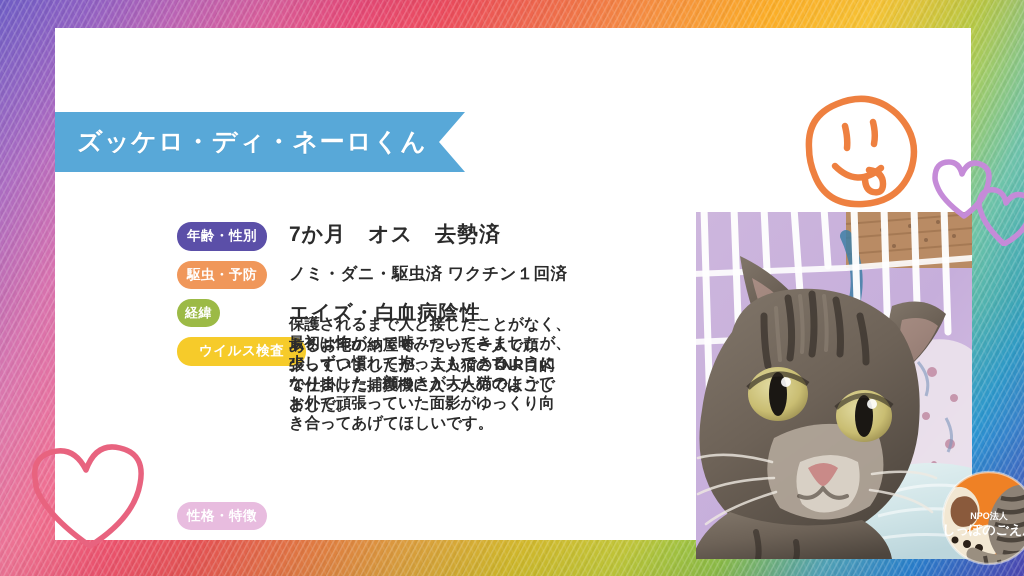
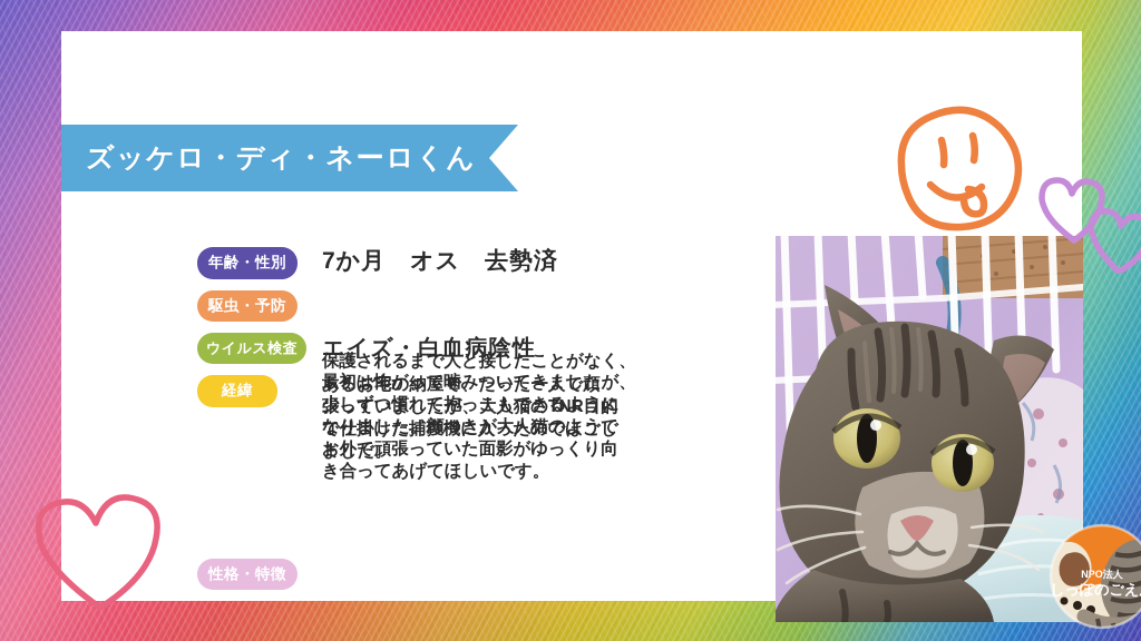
  ズッケロ・ディ・ネーロくん
  年齢・性別
  7か月 オス 去勢済
  駆虫・予防
- ノミ・ダニ・駆虫済 ワクチン１回済
- 経緯
+ ウイルス検査
  エイズ・白血病陰性
- ウイルス検査
+ 経緯
  あるお宅の納屋で、たった一人で頑
  張っていましたが、大人猫のTNR目的
  で仕掛けた捕獲機に入ったのでほごし
  ました。
  性格・特徴
  保護されるまで人と接したことがなく、
  最初は怖がって噛みついてきましたが、
  少しずつ慣れて抱っこもできるように
  なりました。顔つきが大人猫のようで
  お外で頑張っていた面影がゆっくり向
  き合ってあげてほしいです。
  NPO法人
  しっぽのごえ
